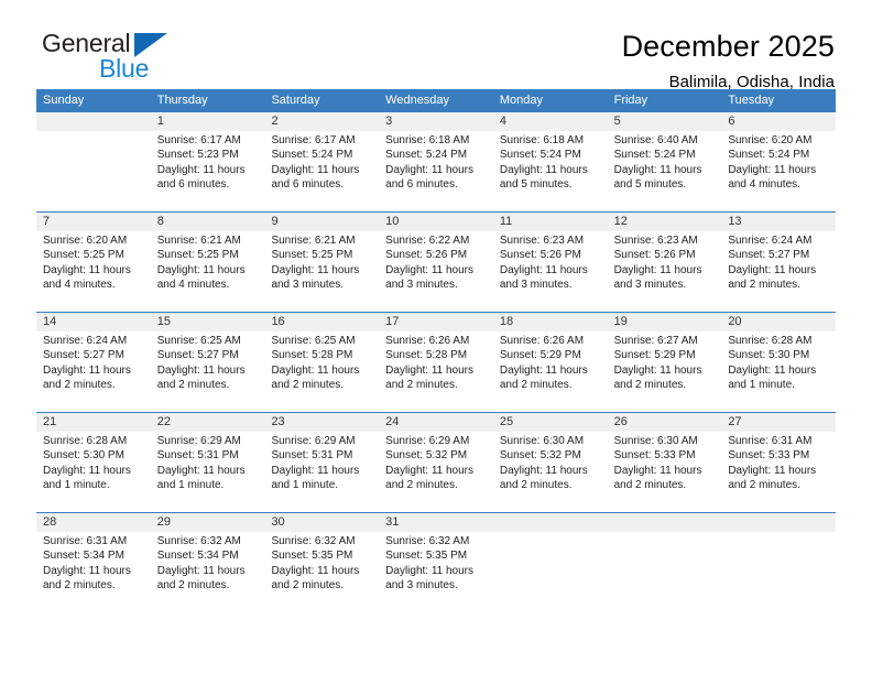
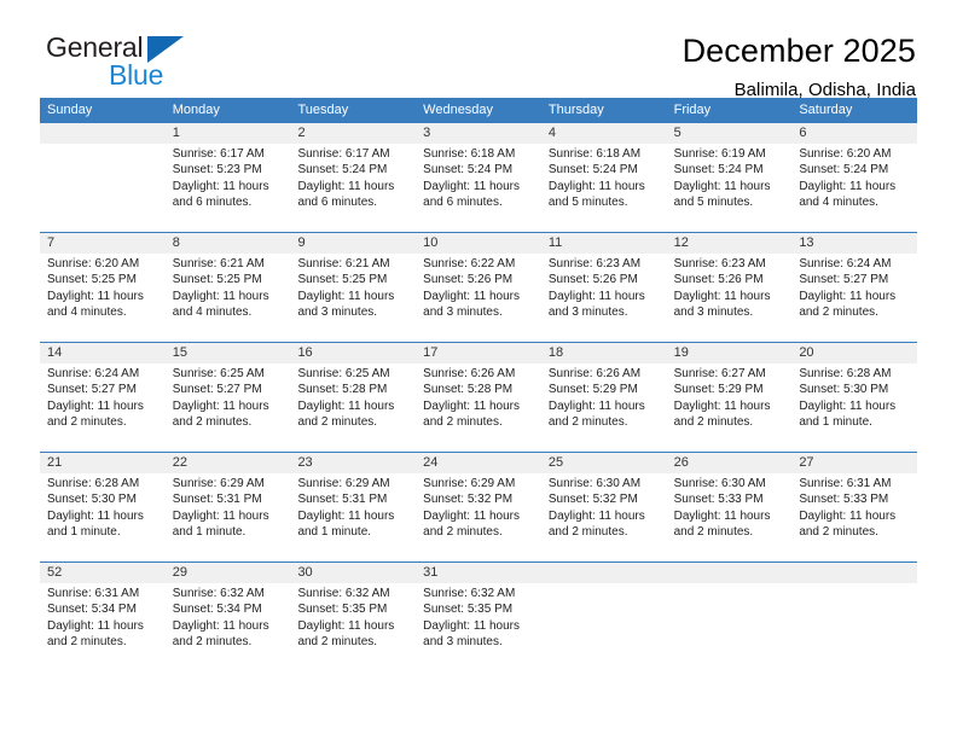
  General
  Blue
  December 2025
  Balimila, Odisha, India
  Sunday
- Thursday
+ Monday
- Saturday
+ Tuesday
  Wednesday
- Monday
+ Thursday
  Friday
- Tuesday
+ Saturday
  1
  2
  3
  4
  5
  6
  Sunrise: 6:17 AM
  Sunset: 5:23 PM
  Daylight: 11 hours and 6 minutes.
  Sunrise: 6:17 AM
  Sunset: 5:24 PM
  Daylight: 11 hours and 6 minutes.
  Sunrise: 6:18 AM
  Sunset: 5:24 PM
  Daylight: 11 hours and 6 minutes.
  Sunrise: 6:18 AM
  Sunset: 5:24 PM
  Daylight: 11 hours and 5 minutes.
- Sunrise: 6:40 AM
+ Sunrise: 6:19 AM
  Sunset: 5:24 PM
  Daylight: 11 hours and 5 minutes.
  Sunrise: 6:20 AM
  Sunset: 5:24 PM
  Daylight: 11 hours and 4 minutes.
  7
  8
  9
  10
  11
  12
  13
  Sunrise: 6:20 AM
  Sunset: 5:25 PM
  Daylight: 11 hours and 4 minutes.
  Sunrise: 6:21 AM
  Sunset: 5:25 PM
  Daylight: 11 hours and 4 minutes.
  Sunrise: 6:21 AM
  Sunset: 5:25 PM
  Daylight: 11 hours and 3 minutes.
  Sunrise: 6:22 AM
  Sunset: 5:26 PM
  Daylight: 11 hours and 3 minutes.
  Sunrise: 6:23 AM
  Sunset: 5:26 PM
  Daylight: 11 hours and 3 minutes.
  Sunrise: 6:23 AM
  Sunset: 5:26 PM
  Daylight: 11 hours and 3 minutes.
  Sunrise: 6:24 AM
  Sunset: 5:27 PM
  Daylight: 11 hours and 2 minutes.
  14
  15
  16
  17
  18
  19
  20
  Sunrise: 6:24 AM
  Sunset: 5:27 PM
  Daylight: 11 hours and 2 minutes.
  Sunrise: 6:25 AM
  Sunset: 5:27 PM
  Daylight: 11 hours and 2 minutes.
  Sunrise: 6:25 AM
  Sunset: 5:28 PM
  Daylight: 11 hours and 2 minutes.
  Sunrise: 6:26 AM
  Sunset: 5:28 PM
  Daylight: 11 hours and 2 minutes.
  Sunrise: 6:26 AM
  Sunset: 5:29 PM
  Daylight: 11 hours and 2 minutes.
  Sunrise: 6:27 AM
  Sunset: 5:29 PM
  Daylight: 11 hours and 2 minutes.
  Sunrise: 6:28 AM
  Sunset: 5:30 PM
  Daylight: 11 hours and 1 minute.
  21
  22
  23
  24
  25
  26
  27
  Sunrise: 6:28 AM
  Sunset: 5:30 PM
  Daylight: 11 hours and 1 minute.
  Sunrise: 6:29 AM
  Sunset: 5:31 PM
  Daylight: 11 hours and 1 minute.
  Sunrise: 6:29 AM
  Sunset: 5:31 PM
  Daylight: 11 hours and 1 minute.
  Sunrise: 6:29 AM
  Sunset: 5:32 PM
  Daylight: 11 hours and 2 minutes.
  Sunrise: 6:30 AM
  Sunset: 5:32 PM
  Daylight: 11 hours and 2 minutes.
  Sunrise: 6:30 AM
  Sunset: 5:33 PM
  Daylight: 11 hours and 2 minutes.
  Sunrise: 6:31 AM
  Sunset: 5:33 PM
  Daylight: 11 hours and 2 minutes.
- 28
+ 52
  29
  30
  31
  Sunrise: 6:31 AM
  Sunset: 5:34 PM
  Daylight: 11 hours and 2 minutes.
  Sunrise: 6:32 AM
  Sunset: 5:34 PM
  Daylight: 11 hours and 2 minutes.
  Sunrise: 6:32 AM
  Sunset: 5:35 PM
  Daylight: 11 hours and 2 minutes.
  Sunrise: 6:32 AM
  Sunset: 5:35 PM
  Daylight: 11 hours and 3 minutes.
